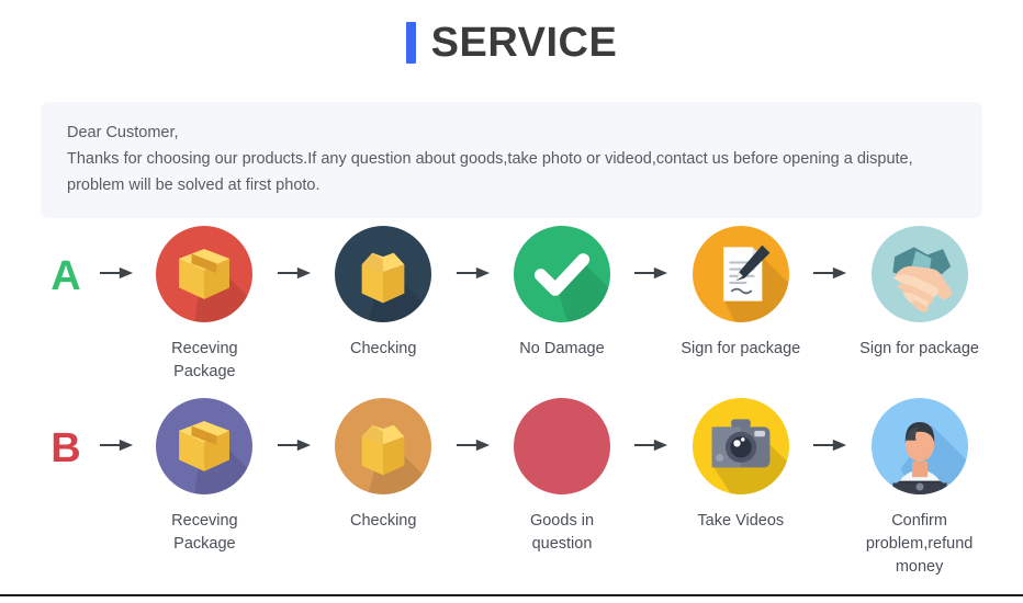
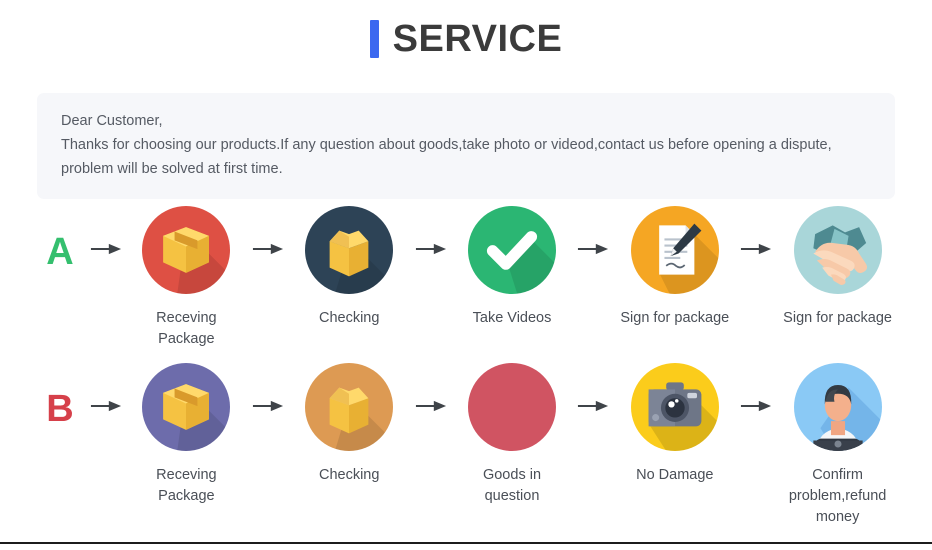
  SERVICE
  Dear Customer,
  Thanks for choosing our products.If any question about goods,take photo or videod,contact us before opening a dispute,
- problem will be solved at first photo.
+ problem will be solved at first time.
  A
  Receving Package
  Checking
- No Damage
+ Take Videos
  Sign for package
  Sign for package
  B
  Receving Package
  Checking
  Goods in question
- Take Videos
+ No Damage
  Confirm problem,refund money
